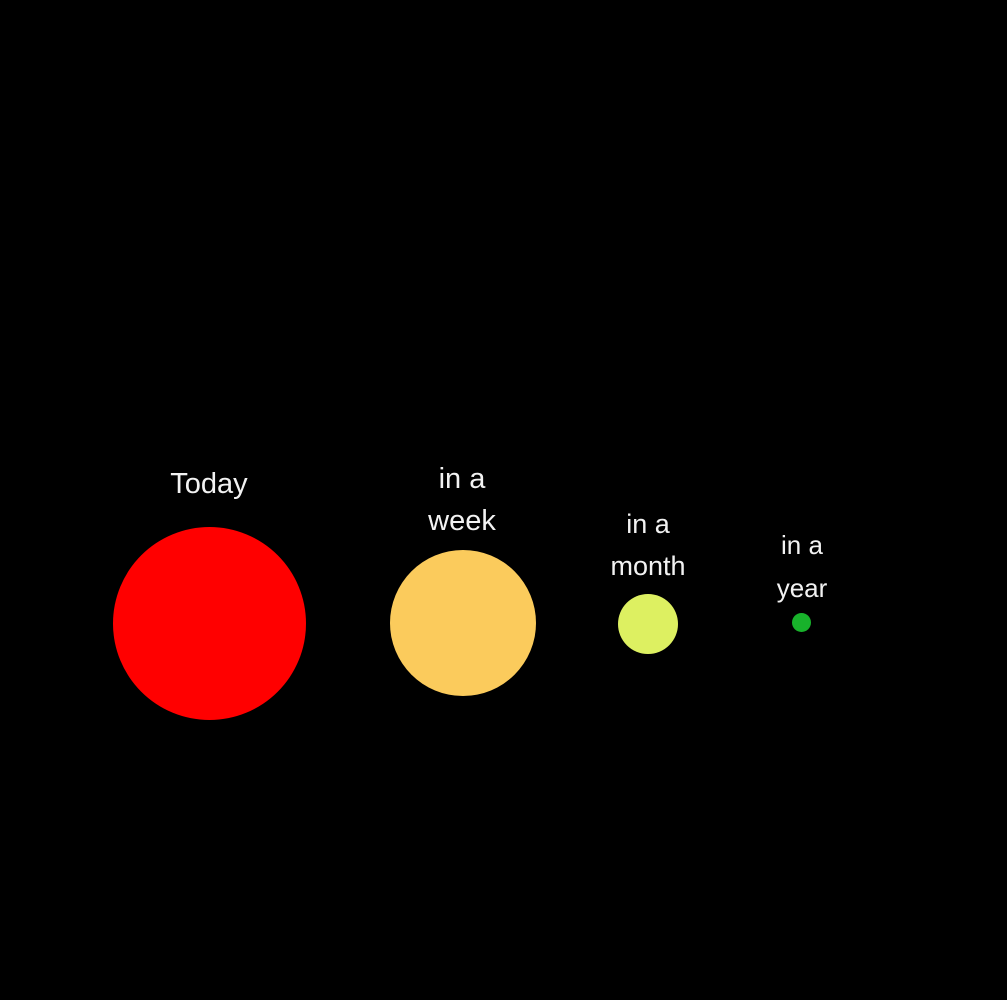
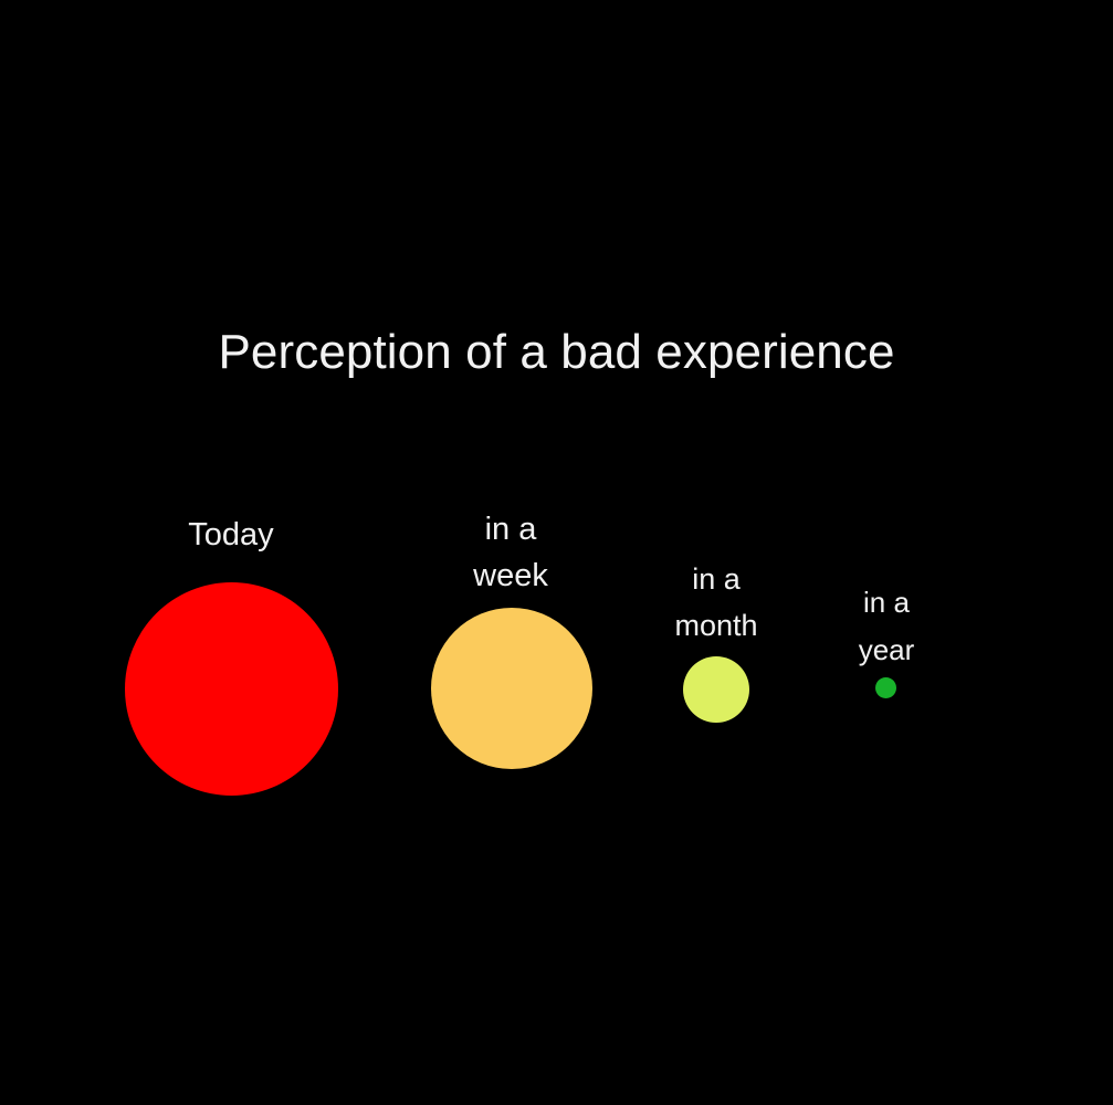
+ Perception of a bad experience
  Today
  in a
  week
  in a
  month
  in a
  year
